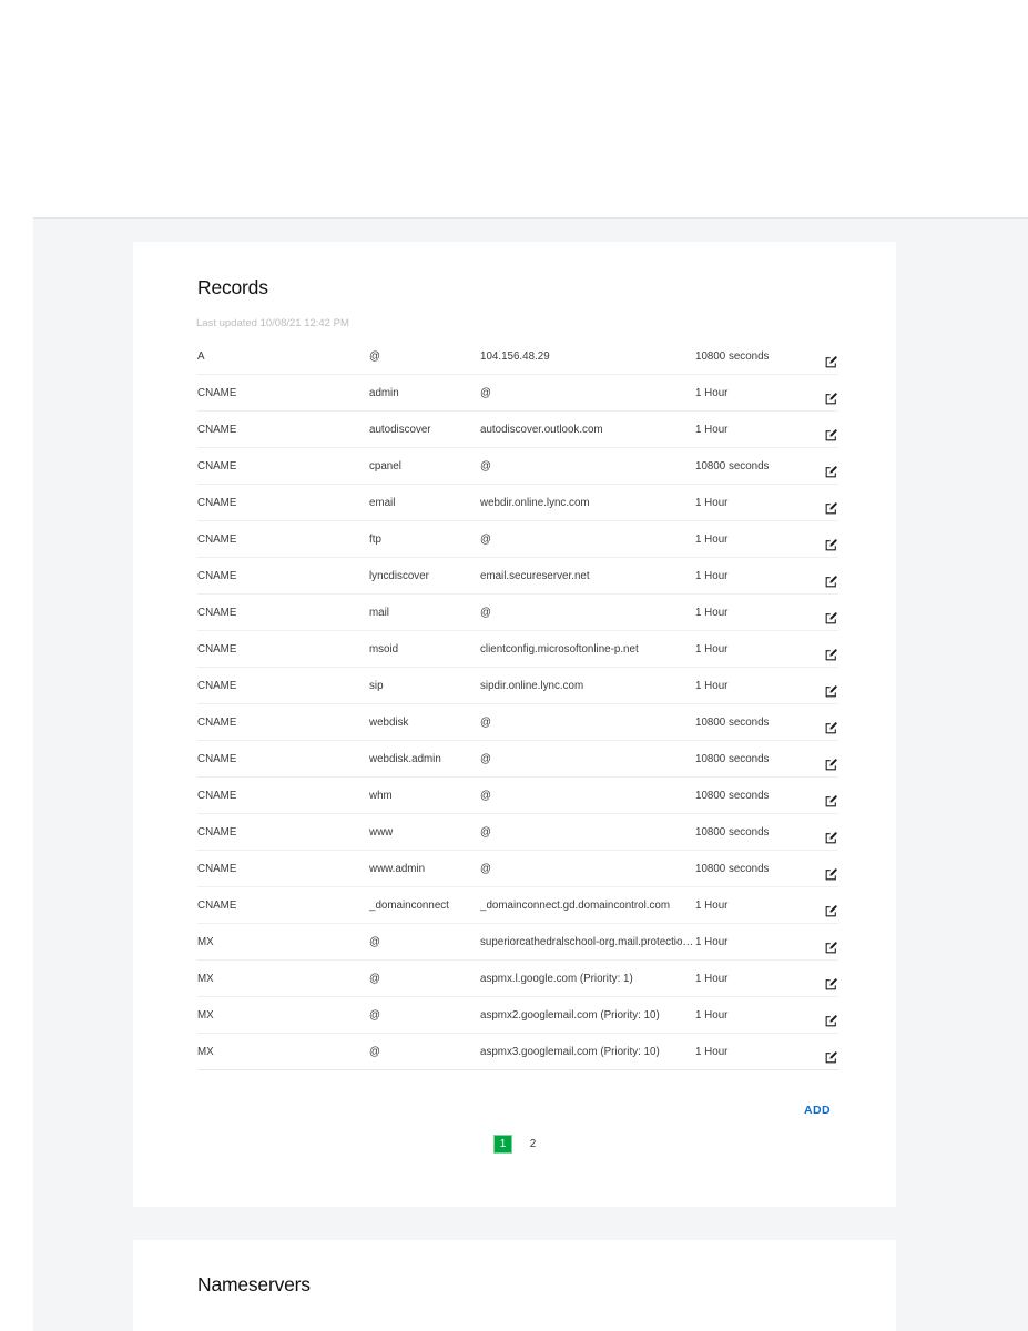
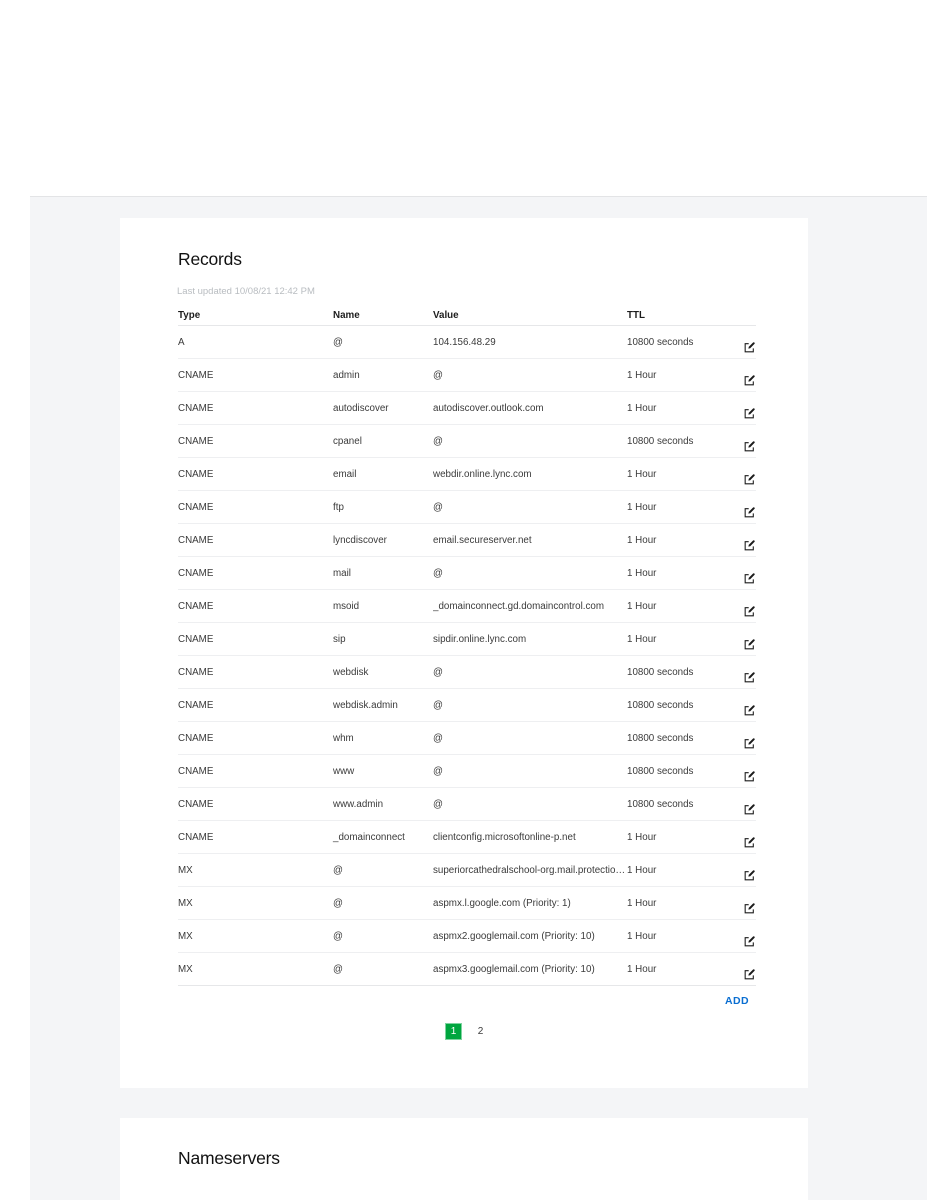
  Records
  Last updated 10/08/21 12:42 PM
+ Type
+ Name
+ Value
+ TTL
  A
  @
  104.156.48.29
  10800 seconds
  CNAME
  admin
  @
  1 Hour
  CNAME
  autodiscover
  autodiscover.outlook.com
  1 Hour
  CNAME
  cpanel
  @
  10800 seconds
  CNAME
  email
  webdir.online.lync.com
  1 Hour
  CNAME
  ftp
  @
  1 Hour
  CNAME
  lyncdiscover
  email.secureserver.net
  1 Hour
  CNAME
  mail
  @
  1 Hour
  CNAME
  msoid
- clientconfig.microsoftonline-p.net
+ _domainconnect.gd.domaincontrol.com
  1 Hour
  CNAME
  sip
  sipdir.online.lync.com
  1 Hour
  CNAME
  webdisk
  @
  10800 seconds
  CNAME
  webdisk.admin
  @
  10800 seconds
  CNAME
  whm
  @
  10800 seconds
  CNAME
  www
  @
  10800 seconds
  CNAME
  www.admin
  @
  10800 seconds
  CNAME
  _domainconnect
- _domainconnect.gd.domaincontrol.com
+ clientconfig.microsoftonline-p.net
  1 Hour
  MX
  @
  superiorcathedralschool-org.mail.protection..
  1 Hour
  MX
  @
  aspmx.l.google.com (Priority: 1)
  1 Hour
  MX
  @
  aspmx2.googlemail.com (Priority: 10)
  1 Hour
  MX
  @
  aspmx3.googlemail.com (Priority: 10)
  1 Hour
  ADD
  1
  2
  Nameservers
